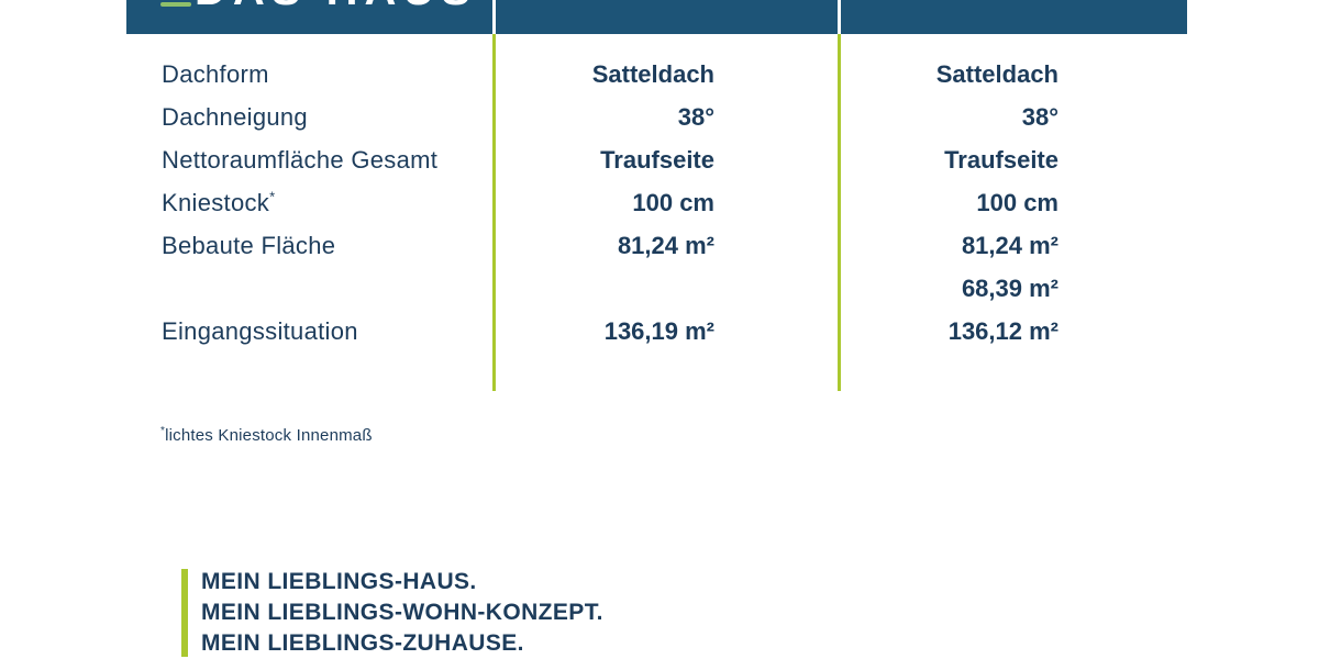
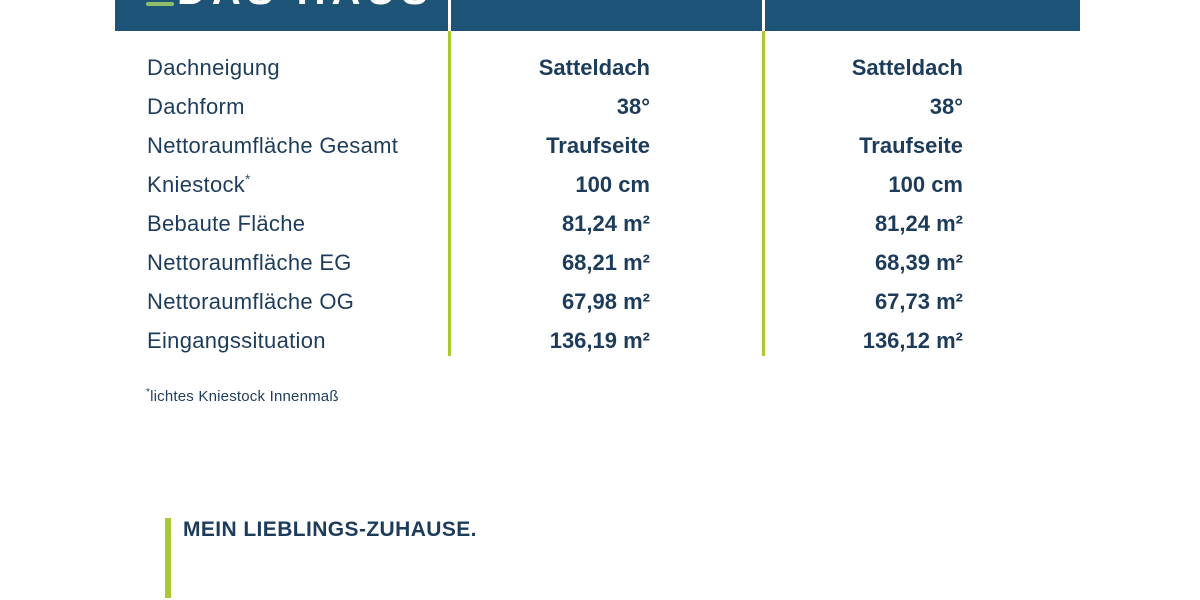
- Dachform
+ Dachneigung
  Satteldach
  Satteldach
- Dachneigung
+ Dachform
  38°
  38°
  Nettoraumfläche Gesamt
  Traufseite
  Traufseite
  Kniestock*
  100 cm
  100 cm
  Bebaute Fläche
  81,24 m²
  81,24 m²
+ Nettoraumfläche EG
+ 68,21 m²
  68,39 m²
+ Nettoraumfläche OG
+ 67,98 m²
+ 67,73 m²
  Eingangssituation
  136,19 m²
  136,12 m²
  *lichtes Kniestock Innenmaß
- MEIN LIEBLINGS-HAUS.
- MEIN LIEBLINGS-WOHN-KONZEPT.
  MEIN LIEBLINGS-ZUHAUSE.
